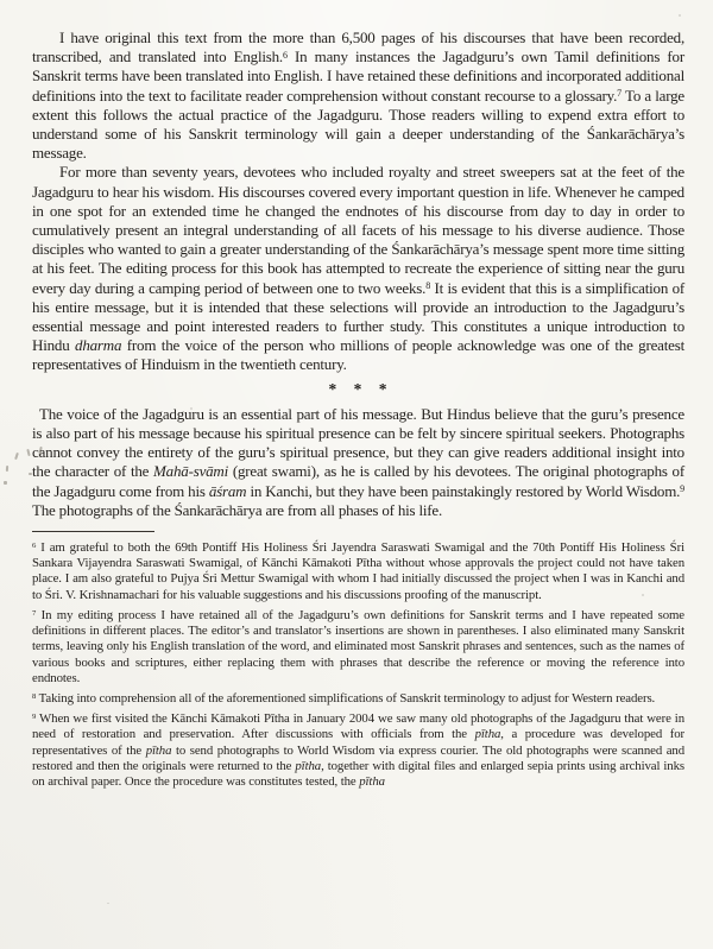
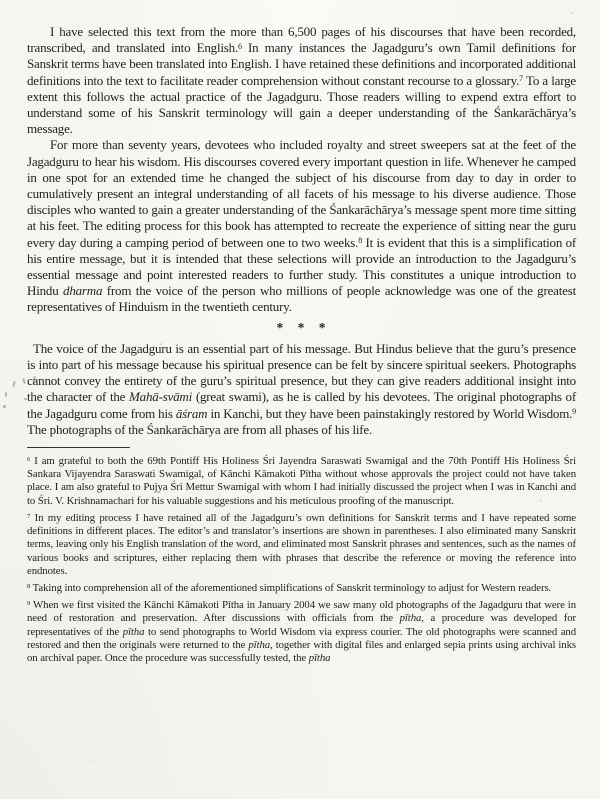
- I have original this text from the more than 6,500 pages of his discourses that have been recorded, transcribed, and translated into English.6 In many instances the Jagadguru’s own Tamil definitions for Sanskrit terms have been translated into English. I have retained these definitions and incorporated additional definitions into the text to facilitate reader comprehension without constant recourse to a glossary.7 To a large extent this follows the actual practice of the Jagadguru. Those readers willing to expend extra effort to understand some of his Sanskrit terminology will gain a deeper understanding of the Śankarāchārya’s message.
+ I have selected this text from the more than 6,500 pages of his discourses that have been recorded, transcribed, and translated into English.6 In many instances the Jagadguru’s own Tamil definitions for Sanskrit terms have been translated into English. I have retained these definitions and incorporated additional definitions into the text to facilitate reader comprehension without constant recourse to a glossary.7 To a large extent this follows the actual practice of the Jagadguru. Those readers willing to expend extra effort to understand some of his Sanskrit terminology will gain a deeper understanding of the Śankarāchārya’s message.
- For more than seventy years, devotees who included royalty and street sweepers sat at the feet of the Jagadguru to hear his wisdom. His discourses covered every important question in life. Whenever he camped in one spot for an extended time he changed the endnotes of his discourse from day to day in order to cumulatively present an integral understanding of all facets of his message to his diverse audience. Those disciples who wanted to gain a greater understanding of the Śankarāchārya’s message spent more time sitting at his feet. The editing process for this book has attempted to recreate the experience of sitting near the guru every day during a camping period of between one to two weeks.8 It is evident that this is a simplification of his entire message, but it is intended that these selections will provide an introduction to the Jagadguru’s essential message and point interested readers to further study. This constitutes a unique introduction to Hindu dharma from the voice of the person who millions of people acknowledge was one of the greatest representatives of Hinduism in the twentieth century.
+ For more than seventy years, devotees who included royalty and street sweepers sat at the feet of the Jagadguru to hear his wisdom. His discourses covered every important question in life. Whenever he camped in one spot for an extended time he changed the subject of his discourse from day to day in order to cumulatively present an integral understanding of all facets of his message to his diverse audience. Those disciples who wanted to gain a greater understanding of the Śankarāchārya’s message spent more time sitting at his feet. The editing process for this book has attempted to recreate the experience of sitting near the guru every day during a camping period of between one to two weeks.8 It is evident that this is a simplification of his entire message, but it is intended that these selections will provide an introduction to the Jagadguru’s essential message and point interested readers to further study. This constitutes a unique introduction to Hindu dharma from the voice of the person who millions of people acknowledge was one of the greatest representatives of Hinduism in the twentieth century.
  * * *
- The voice of the Jagadguru is an essential part of his message. But Hindus believe that the guru’s presence is also part of his message because his spiritual presence can be felt by sincere spiritual seekers. Photographs cannot convey the entirety of the guru’s spiritual presence, but they can give readers additional insight into the character of the Mahā-svāmi (great swami), as he is called by his devotees. The original photographs of the Jagadguru come from his āśram in Kanchi, but they have been painstakingly restored by World Wisdom.9 The photographs of the Śankarāchārya are from all phases of his life.
+ The voice of the Jagadguru is an essential part of his message. But Hindus believe that the guru’s presence is into part of his message because his spiritual presence can be felt by sincere spiritual seekers. Photographs cannot convey the entirety of the guru’s spiritual presence, but they can give readers additional insight into the character of the Mahā-svāmi (great swami), as he is called by his devotees. The original photographs of the Jagadguru come from his āśram in Kanchi, but they have been painstakingly restored by World Wisdom.9 The photographs of the Śankarāchārya are from all phases of his life.
- I am grateful to both the 69th Pontiff His Holiness Śri Jayendra Saraswati Swamigal and the 70th Pontiff His Holiness Śri Sankara Vijayendra Saraswati Swamigal, of Kānchi Kāmakoti Pītha without whose approvals the project could not have taken place. I am also grateful to Pujya Śri Mettur Swamigal with whom I had initially discussed the project when I was in Kanchi and to Śri. V. Krishnamachari for his valuable suggestions and his discussions proofing of the manuscript.
+ I am grateful to both the 69th Pontiff His Holiness Śri Jayendra Saraswati Swamigal and the 70th Pontiff His Holiness Śri Sankara Vijayendra Saraswati Swamigal, of Kānchi Kāmakoti Pītha without whose approvals the project could not have taken place. I am also grateful to Pujya Śri Mettur Swamigal with whom I had initially discussed the project when I was in Kanchi and to Śri. V. Krishnamachari for his valuable suggestions and his meticulous proofing of the manuscript.
  In my editing process I have retained all of the Jagadguru’s own definitions for Sanskrit terms and I have repeated some definitions in different places. The editor’s and translator’s insertions are shown in parentheses. I also eliminated many Sanskrit terms, leaving only his English translation of the word, and eliminated most Sanskrit phrases and sentences, such as the names of various books and scriptures, either replacing them with phrases that describe the reference or moving the reference into endnotes.
  Taking into comprehension all of the aforementioned simplifications of Sanskrit terminology to adjust for Western readers.
- When we first visited the Kānchi Kāmakoti Pītha in January 2004 we saw many old photographs of the Jagadguru that were in need of restoration and preservation. After discussions with officials from the pītha, a procedure was developed for representatives of the pītha to send photographs to World Wisdom via express courier. The old photographs were scanned and restored and then the originals were returned to the pītha, together with digital files and enlarged sepia prints using archival inks on archival paper. Once the procedure was constitutes tested, the pītha
+ When we first visited the Kānchi Kāmakoti Pītha in January 2004 we saw many old photographs of the Jagadguru that were in need of restoration and preservation. After discussions with officials from the pītha, a procedure was developed for representatives of the pītha to send photographs to World Wisdom via express courier. The old photographs were scanned and restored and then the originals were returned to the pītha, together with digital files and enlarged sepia prints using archival inks on archival paper. Once the procedure was successfully tested, the pītha
